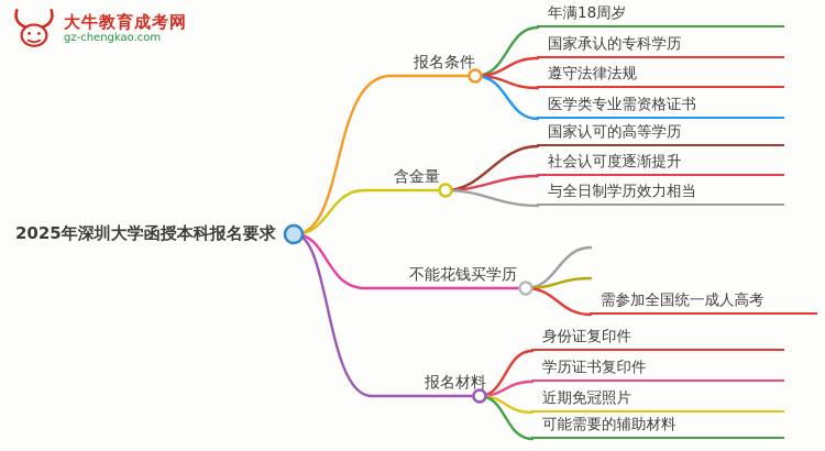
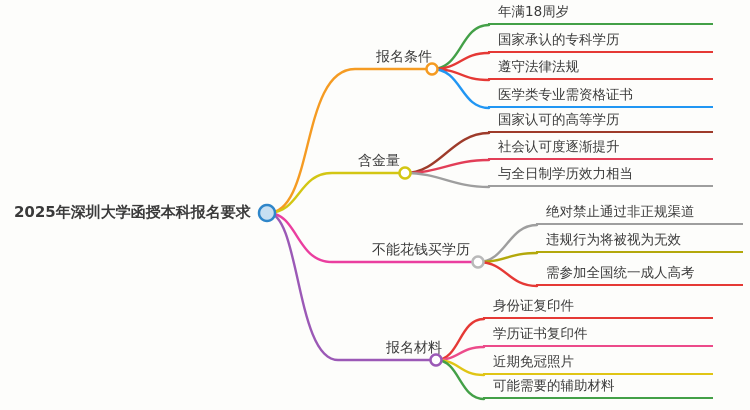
- 大牛教育成考网
- gz-chengkao.com
  2025年深圳大学函授本科报名要求
  报名条件
  含金量
  不能花钱买学历
  报名材料
  年满18周岁
  国家承认的专科学历
  遵守法律法规
  医学类专业需资格证书
  国家认可的高等学历
  社会认可度逐渐提升
  与全日制学历效力相当
+ 绝对禁止通过非正规渠道
+ 违规行为将被视为无效
  需参加全国统一成人高考
  身份证复印件
  学历证书复印件
  近期免冠照片
  可能需要的辅助材料
